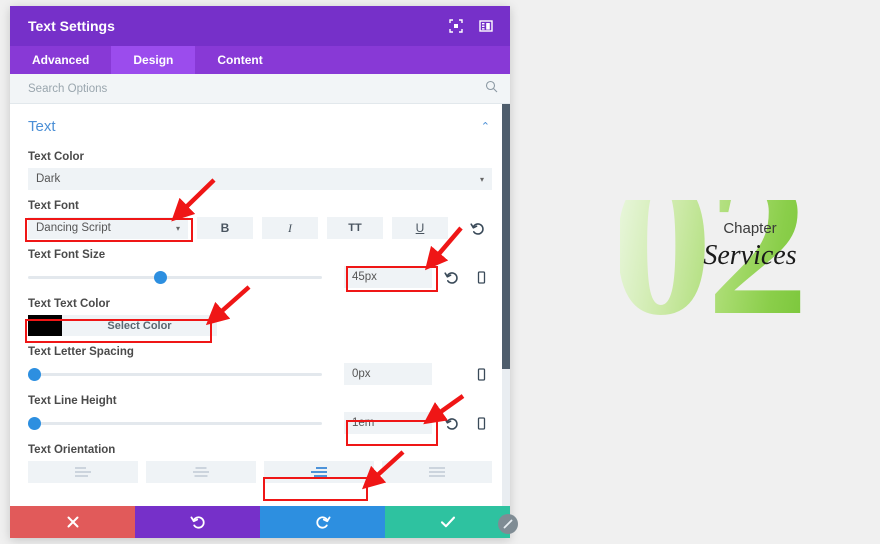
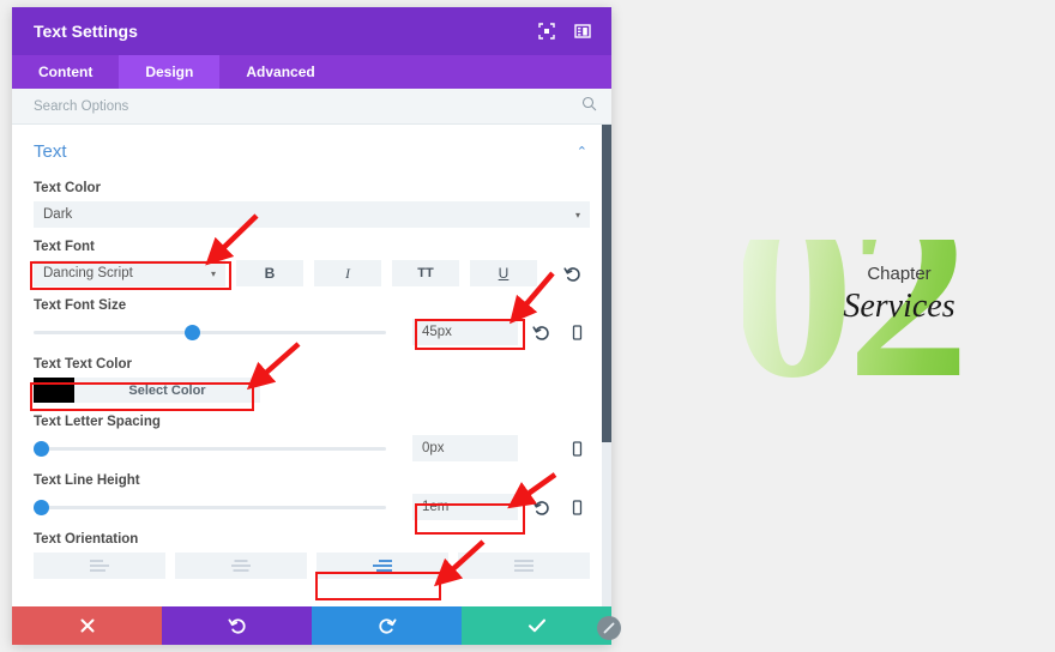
  02
  Chapter
  Services
  Text Settings
- Advanced
+ Content
  Design
- Content
+ Advanced
  Search Options
  Text
  ⌃
  Text Color
  Dark
  ▾
  Text Font
  Dancing Script
  ▾
  B
  I
  TT
  U
  Text Font Size
  45px
  Text Text Color
  Select Color
  Text Letter Spacing
  0px
  Text Line Height
  1em
  Text Orientation
